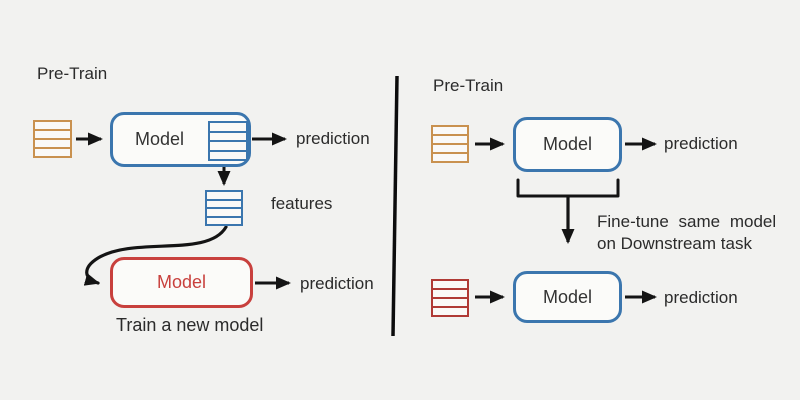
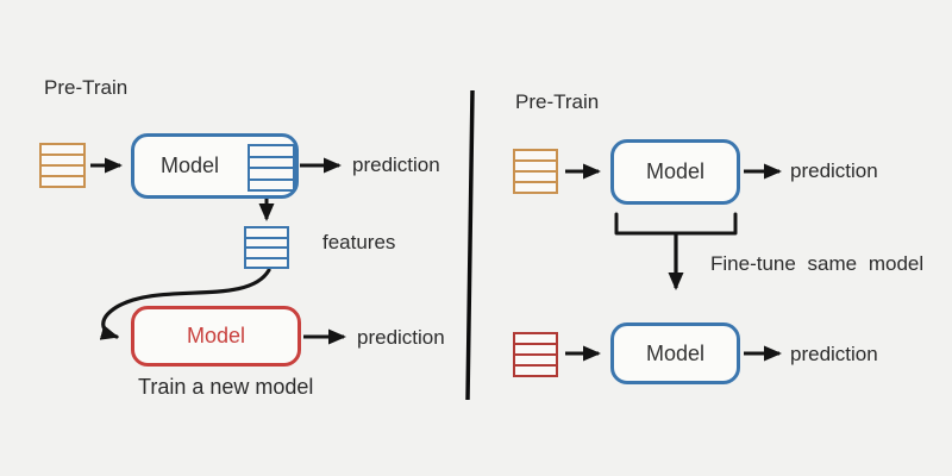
  Pre-Train
  Model
  prediction
  features
  Model
  prediction
  Train a new model
  Pre-Train
  Model
  prediction
  Fine-tune same model
- on Downstream task
  Model
  prediction
